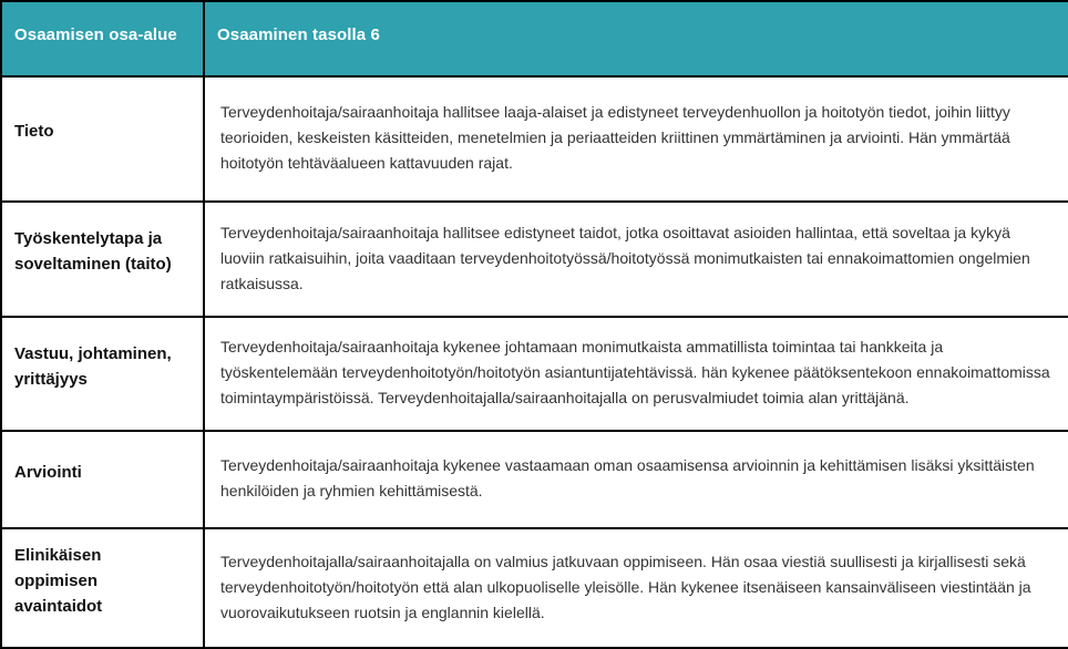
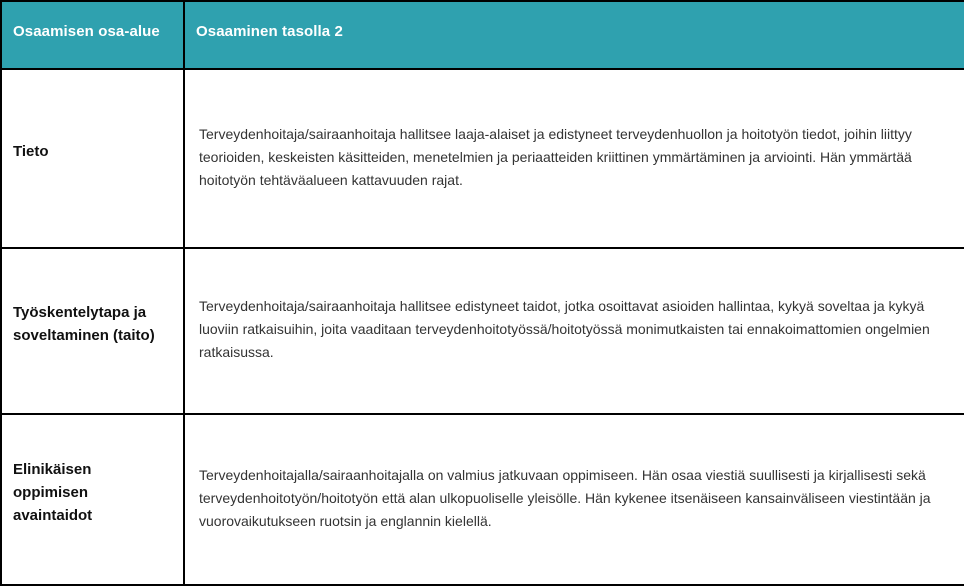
- Osaamisen osa-alue	Osaaminen tasolla 6
+ Osaamisen osa-alue	Osaaminen tasolla 2
  Tieto	Terveydenhoitaja/sairaanhoitaja hallitsee laaja-alaiset ja edistyneet terveydenhuollon ja hoitotyön tiedot, joihin liittyy teorioiden, keskeisten käsitteiden, menetelmien ja periaatteiden kriittinen ymmärtäminen ja arviointi. Hän ymmärtää hoitotyön tehtäväalueen kattavuuden rajat.
- Työskentelytapa ja soveltaminen (taito)	Terveydenhoitaja/sairaanhoitaja hallitsee edistyneet taidot, jotka osoittavat asioiden hallintaa, että soveltaa ja kykyä luoviin ratkaisuihin, joita vaaditaan terveydenhoitotyössä/hoitotyössä monimutkaisten tai ennakoimattomien ongelmien ratkaisussa.
+ Työskentelytapa ja soveltaminen (taito)	Terveydenhoitaja/sairaanhoitaja hallitsee edistyneet taidot, jotka osoittavat asioiden hallintaa, kykyä soveltaa ja kykyä luoviin ratkaisuihin, joita vaaditaan terveydenhoitotyössä/hoitotyössä monimutkaisten tai ennakoimattomien ongelmien ratkaisussa.
- Vastuu, johtaminen, yrittäjyys	Terveydenhoitaja/sairaanhoitaja kykenee johtamaan monimutkaista ammatillista toimintaa tai hankkeita ja työskentelemään terveydenhoitotyön/hoitotyön asiantuntijatehtävissä. hän kykenee päätöksentekoon ennakoimattomissa toimintaympäristöissä. Terveydenhoitajalla/sairaanhoitajalla on perusvalmiudet toimia alan yrittäjänä.
- Arviointi	Terveydenhoitaja/sairaanhoitaja kykenee vastaamaan oman osaamisensa arvioinnin ja kehittämisen lisäksi yksittäisten henkilöiden ja ryhmien kehittämisestä.
  Elinikäisen oppimisen avaintaidot	Terveydenhoitajalla/sairaanhoitajalla on valmius jatkuvaan oppimiseen. Hän osaa viestiä suullisesti ja kirjallisesti sekä terveydenhoitotyön/hoitotyön että alan ulkopuoliselle yleisölle. Hän kykenee itsenäiseen kansainväliseen viestintään ja vuorovaikutukseen ruotsin ja englannin kielellä.
